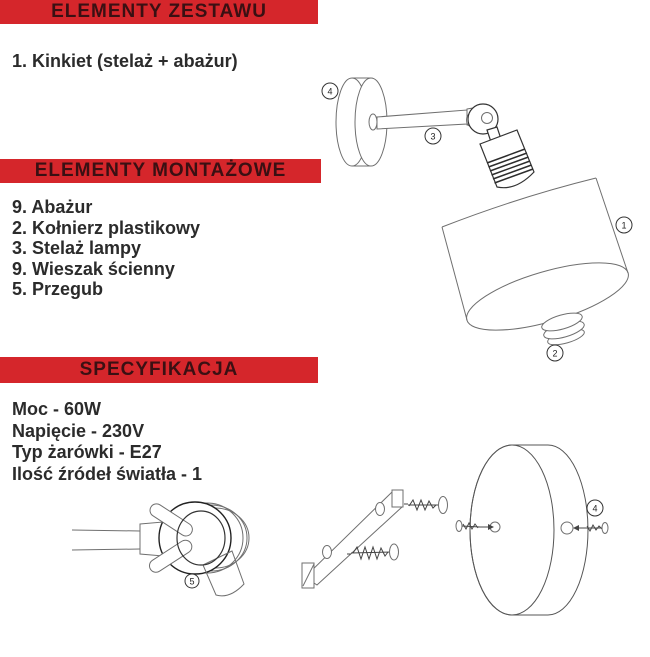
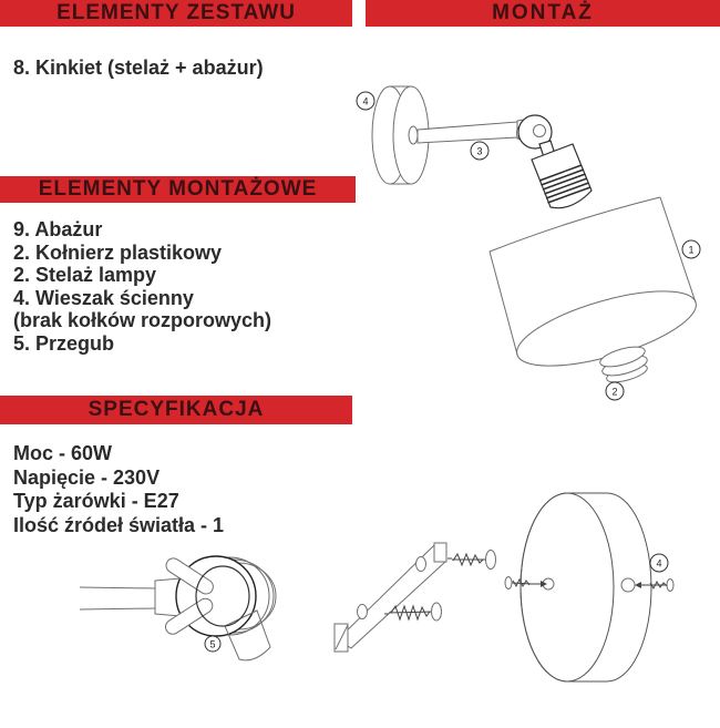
  ELEMENTY ZESTAWU
+ MONTAŻ
- 1. Kinkiet (stelaż + abażur)
+ 8. Kinkiet (stelaż + abażur)
  ELEMENTY MONTAŻOWE
  9. Abażur
  2. Kołnierz plastikowy
- 3. Stelaż lampy
+ 2. Stelaż lampy
- 9. Wieszak ścienny
+ 4. Wieszak ścienny
+ (brak kołków rozporowych)
  5. Przegub
  SPECYFIKACJA
  Moc - 60W
  Napięcie - 230V
  Typ żarówki - E27
  Ilość źródeł światła - 1
  4
  3
  1
  2
  5
  4
